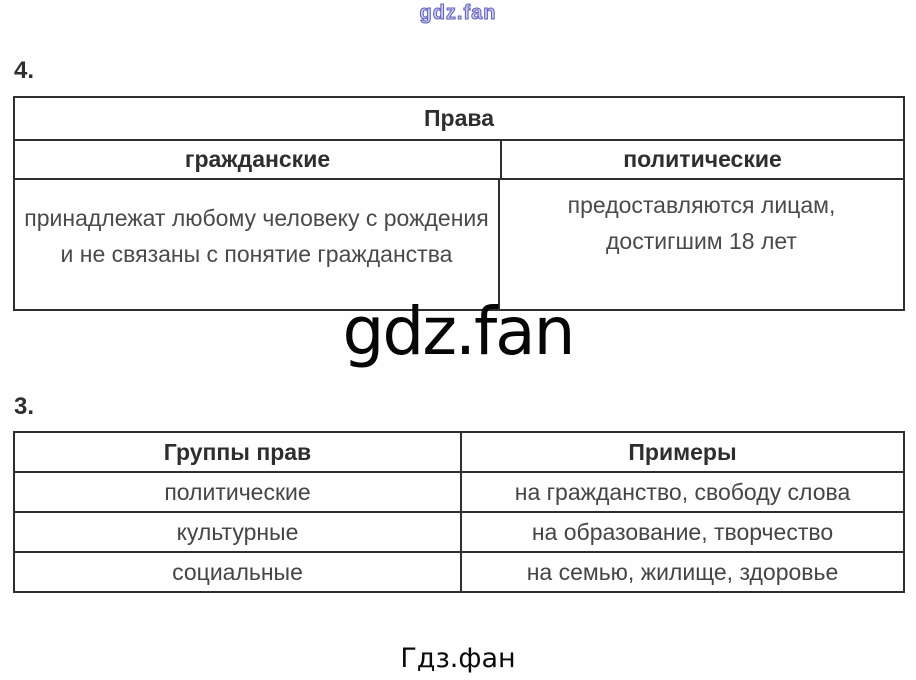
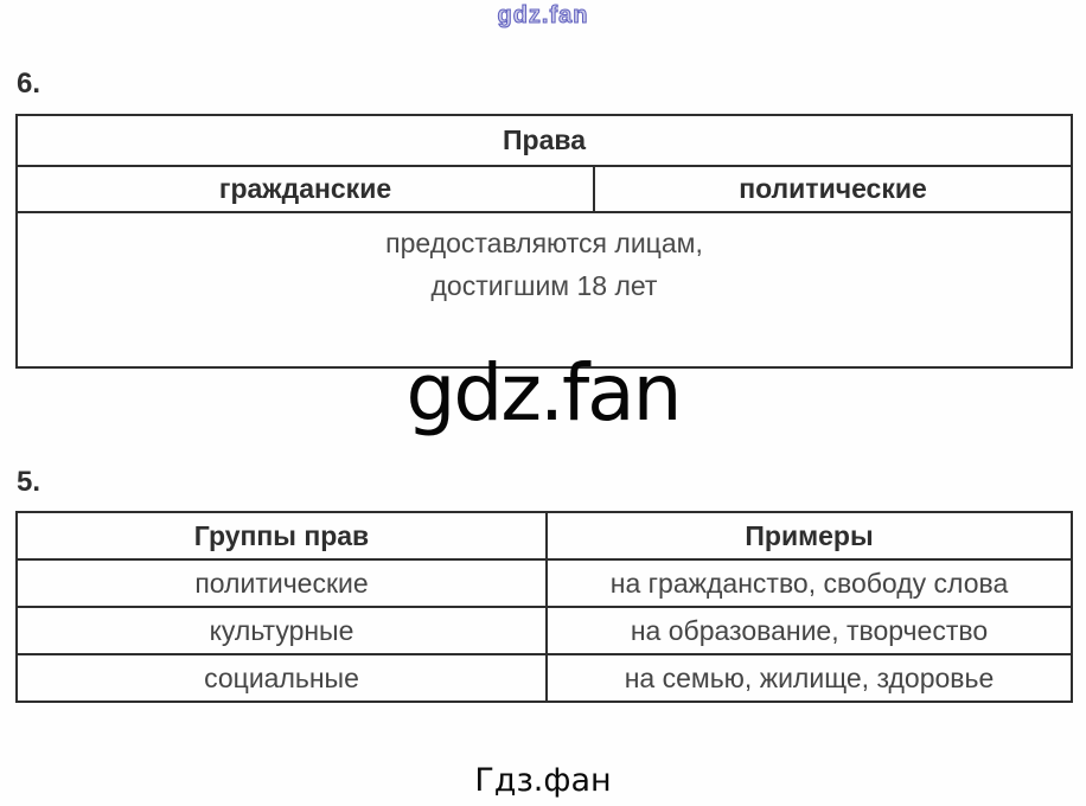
  gdz.fan
- 4.
+ 6.
  Права
  гражданские
  политические
- принадлежат любому человеку с рождения
- и не связаны с понятие гражданства
  предоставляются лицам,
  достигшим 18 лет
  gdz.fan
- 3.
+ 5.
  Группы прав
  Примеры
  политические
  на гражданство, свободу слова
  культурные
  на образование, творчество
  социальные
  на семью, жилище, здоровье
  Гдз.фан
